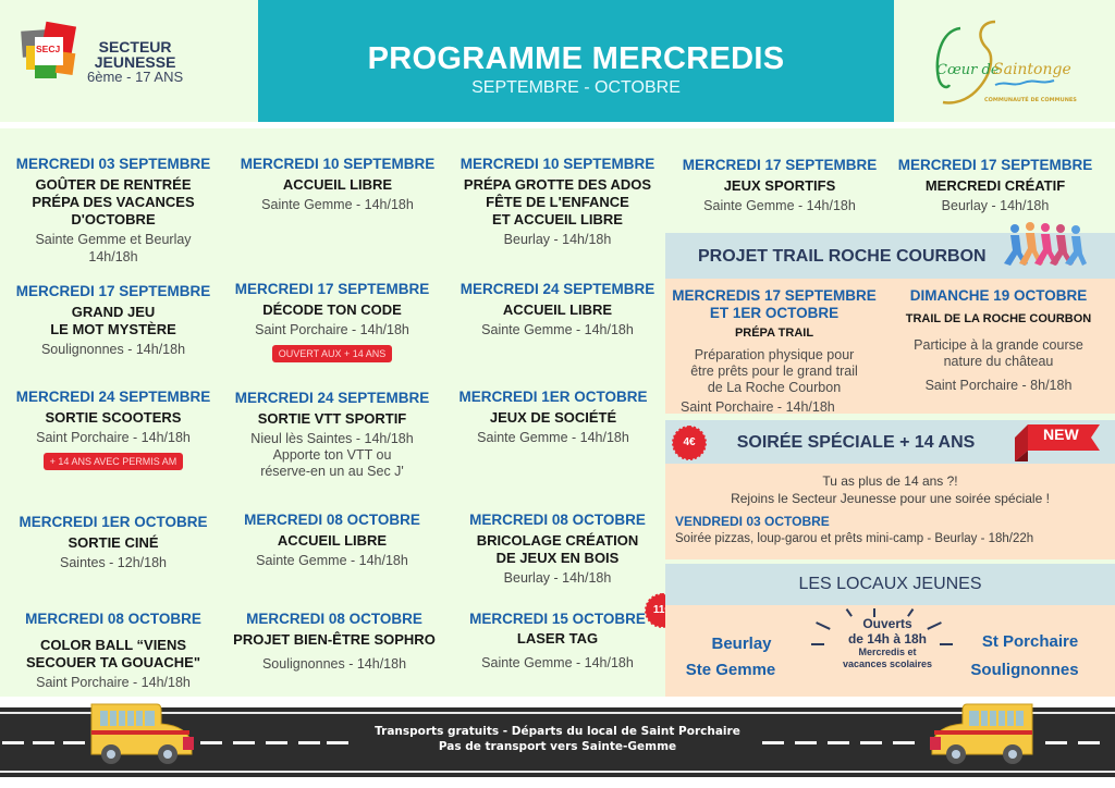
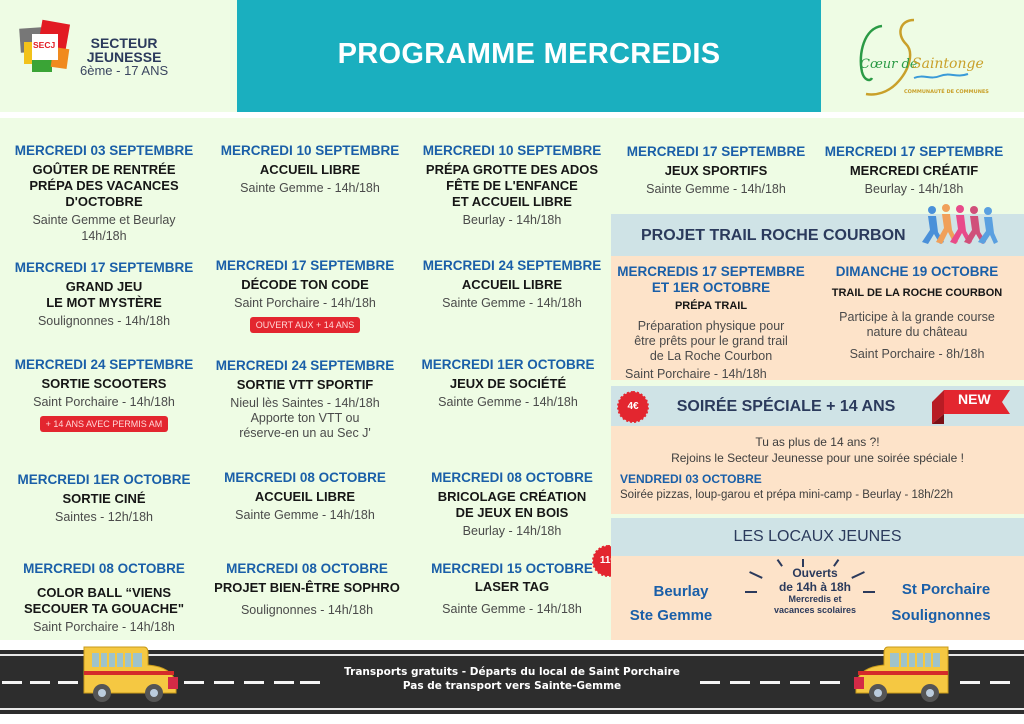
  SECJ
  SECTEUR
  JEUNESSE
  6ème - 17 ANS
  PROGRAMME MERCREDIS
- SEPTEMBRE - OCTOBRE
  Cœur de
  Saintonge
  MERCREDI 03 SEPTEMBRE
  GOÛTER DE RENTRÉE
  PRÉPA DES VACANCES
  D'OCTOBRE
  Sainte Gemme et Beurlay
  14h/18h
  MERCREDI 17 SEPTEMBRE
  GRAND JEU
  LE MOT MYSTÈRE
  Soulignonnes - 14h/18h
  MERCREDI 24 SEPTEMBRE
  SORTIE SCOOTERS
  Saint Porchaire - 14h/18h
  + 14 ANS AVEC PERMIS AM
  MERCREDI 1ER OCTOBRE
  SORTIE CINÉ
  Saintes - 12h/18h
  MERCREDI 08 OCTOBRE
  COLOR BALL “VIENS
  SECOUER TA GOUACHE"
  Saint Porchaire - 14h/18h
  MERCREDI 10 SEPTEMBRE
  ACCUEIL LIBRE
  Sainte Gemme - 14h/18h
  MERCREDI 17 SEPTEMBRE
  DÉCODE TON CODE
  Saint Porchaire - 14h/18h
  OUVERT AUX + 14 ANS
  MERCREDI 24 SEPTEMBRE
  SORTIE VTT SPORTIF
  Nieul lès Saintes - 14h/18h
  Apporte ton VTT ou
  réserve-en un au Sec J'
  MERCREDI 08 OCTOBRE
  ACCUEIL LIBRE
  Sainte Gemme - 14h/18h
  MERCREDI 08 OCTOBRE
  PROJET BIEN-ÊTRE SOPHRO
  Soulignonnes - 14h/18h
  MERCREDI 10 SEPTEMBRE
  PRÉPA GROTTE DES ADOS
  FÊTE DE L'ENFANCE
  ET ACCUEIL LIBRE
  Beurlay - 14h/18h
  MERCREDI 24 SEPTEMBRE
  ACCUEIL LIBRE
  Sainte Gemme - 14h/18h
  MERCREDI 1ER OCTOBRE
  JEUX DE SOCIÉTÉ
  Sainte Gemme - 14h/18h
  MERCREDI 08 OCTOBRE
  BRICOLAGE CRÉATION
  DE JEUX EN BOIS
  Beurlay - 14h/18h
  MERCREDI 15 OCTOBRE
  LASER TAG
  Sainte Gemme - 14h/18h
  MERCREDI 17 SEPTEMBRE
  JEUX SPORTIFS
  Sainte Gemme - 14h/18h
  MERCREDI 17 SEPTEMBRE
  MERCREDI CRÉATIF
  Beurlay - 14h/18h
  PROJET TRAIL ROCHE COURBON
  MERCREDIS 17 SEPTEMBRE
  ET 1ER OCTOBRE
  PRÉPA TRAIL
  Préparation physique pour
  être prêts pour le grand trail
  de La Roche Courbon
  Saint Porchaire - 14h/18h
  DIMANCHE 19 OCTOBRE
  TRAIL DE LA ROCHE COURBON
  Participe à la grande course
  nature du château
  Saint Porchaire - 8h/18h
  SOIRÉE SPÉCIALE + 14 ANS
  4€
  NEW
  Tu as plus de 14 ans ?!
  Rejoins le Secteur Jeunesse pour une soirée spéciale !
  VENDREDI 03 OCTOBRE
- Soirée pizzas, loup-garou et prêts mini-camp - Beurlay - 18h/22h
+ Soirée pizzas, loup-garou et prépa mini-camp - Beurlay - 18h/22h
  LES LOCAUX JEUNES
  Beurlay
  Ste Gemme
  St Porchaire
  Soulignonnes
  Ouverts
  de 14h à 18h
  Mercredis et
  vacances scolaires
  Transports gratuits - Départs du local de Saint Porchaire
  Pas de transport vers Sainte-Gemme
